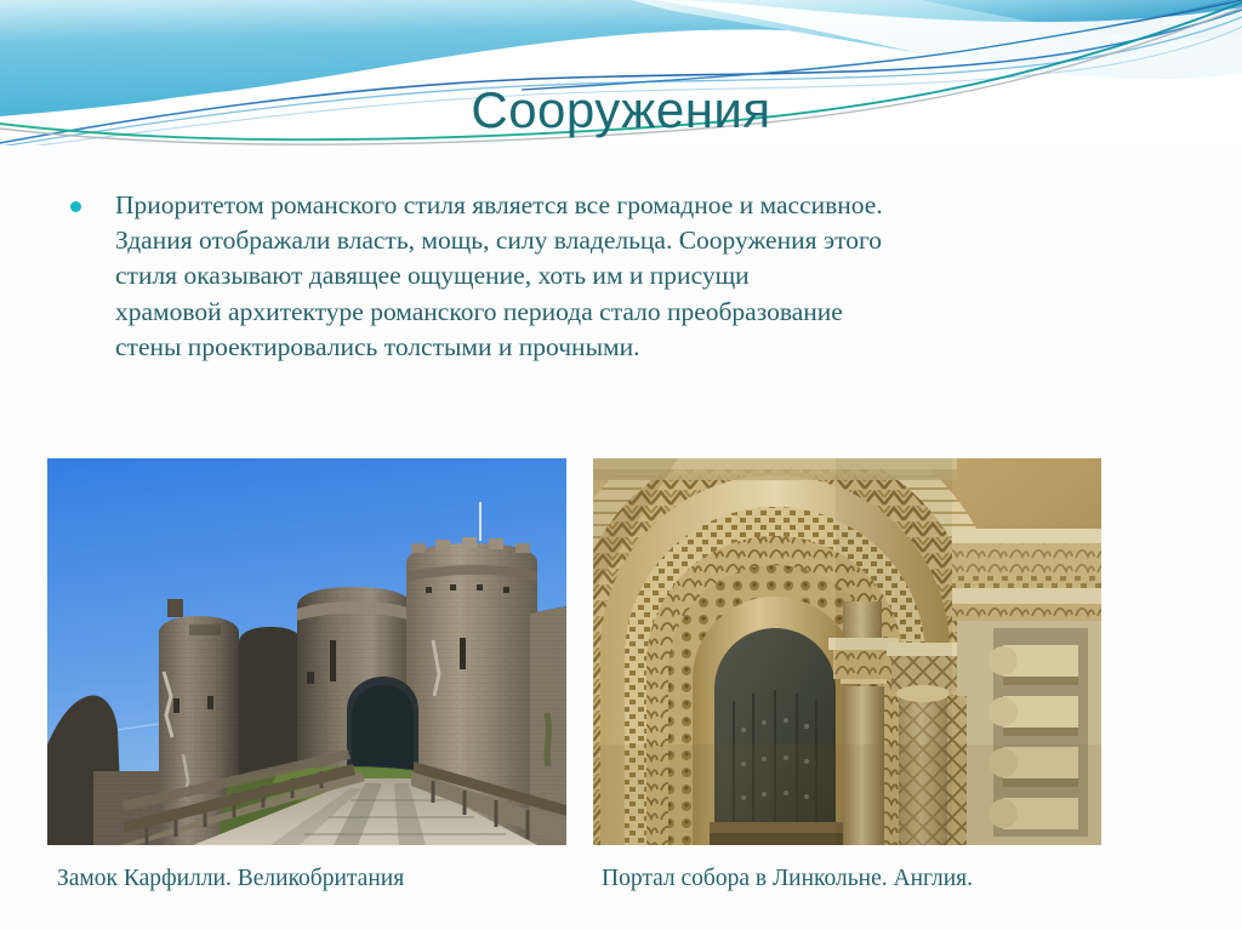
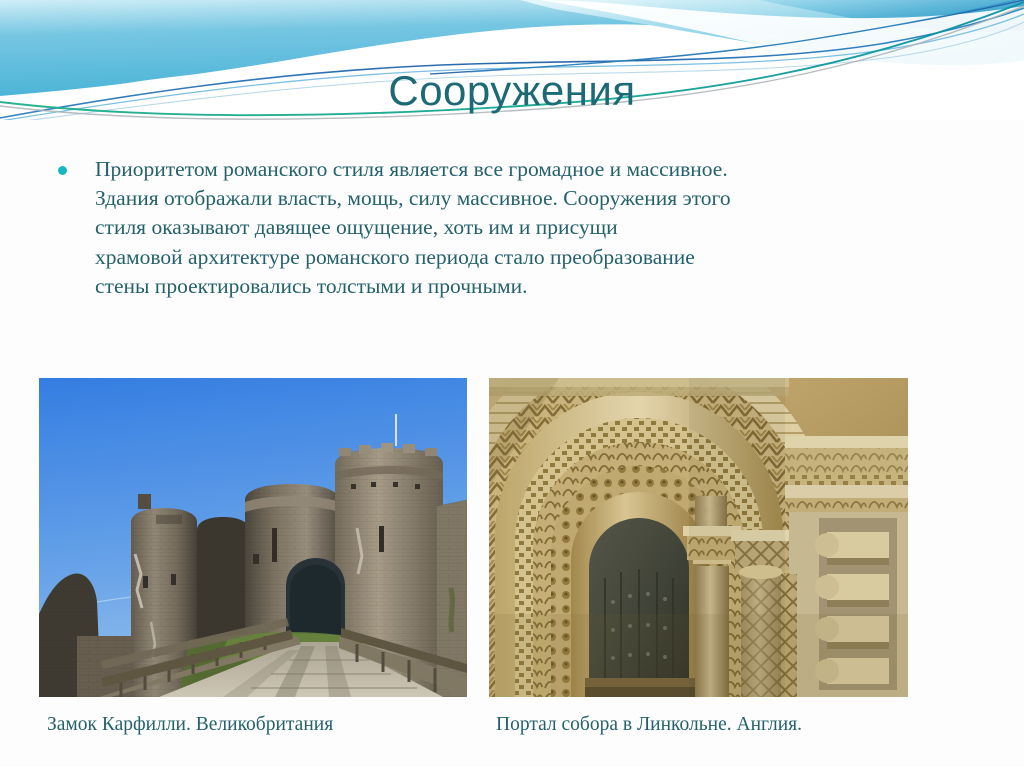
  Сооружения
  Приоритетом романского стиля является все громадное и массивное.
- Здания отображали власть, мощь, силу владельца. Сооружения этого
+ Здания отображали власть, мощь, силу массивное. Сооружения этого
  стиля оказывают давящее ощущение, хоть им и присущи
  храмовой архитектуре романского периода стало преобразование
  стены проектировались толстыми и прочными.
  Замок Карфилли. Великобритания
  Портал собора в Линкольне. Англия.
